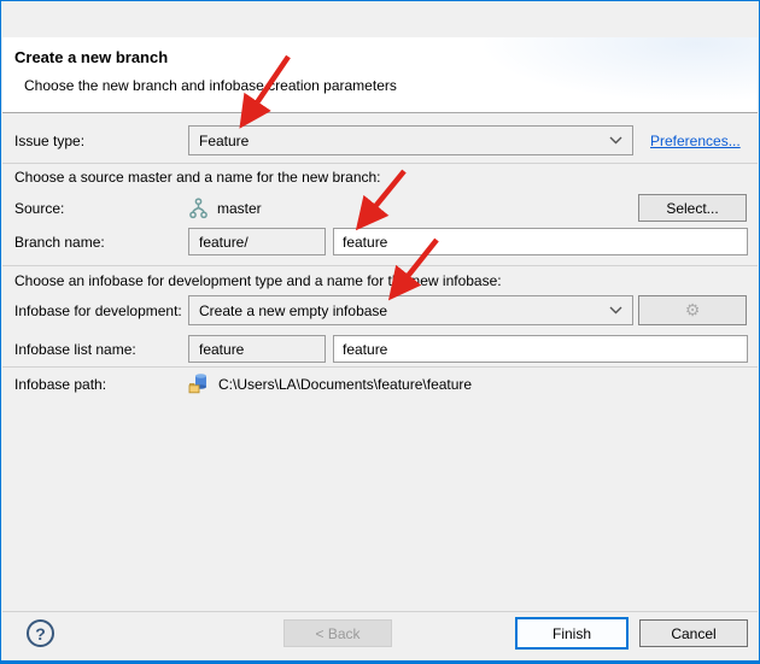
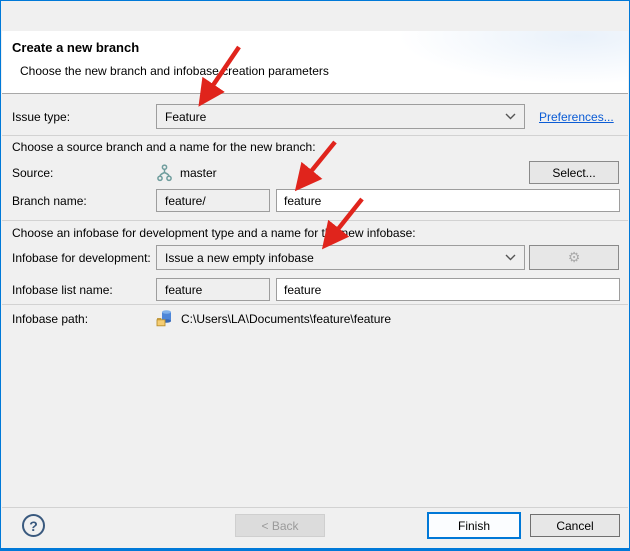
  Issue type:
  Feature
  Preferences...
- Choose a source master and a name for the new branch:
+ Choose a source branch and a name for the new branch:
  Source:
  master
  Select...
  Branch name:
  feature/
  feature
  Choose an infobase for development type and a name for th new infobase:
  Infobase for development:
- Create a new empty infobase
+ Issue a new empty infobase
  ⚙
  Infobase list name:
  feature
  feature
  Infobase path:
  C:\Users\LA\Documents\feature\feature
  ?
  < Back
  Finish
  Cancel
